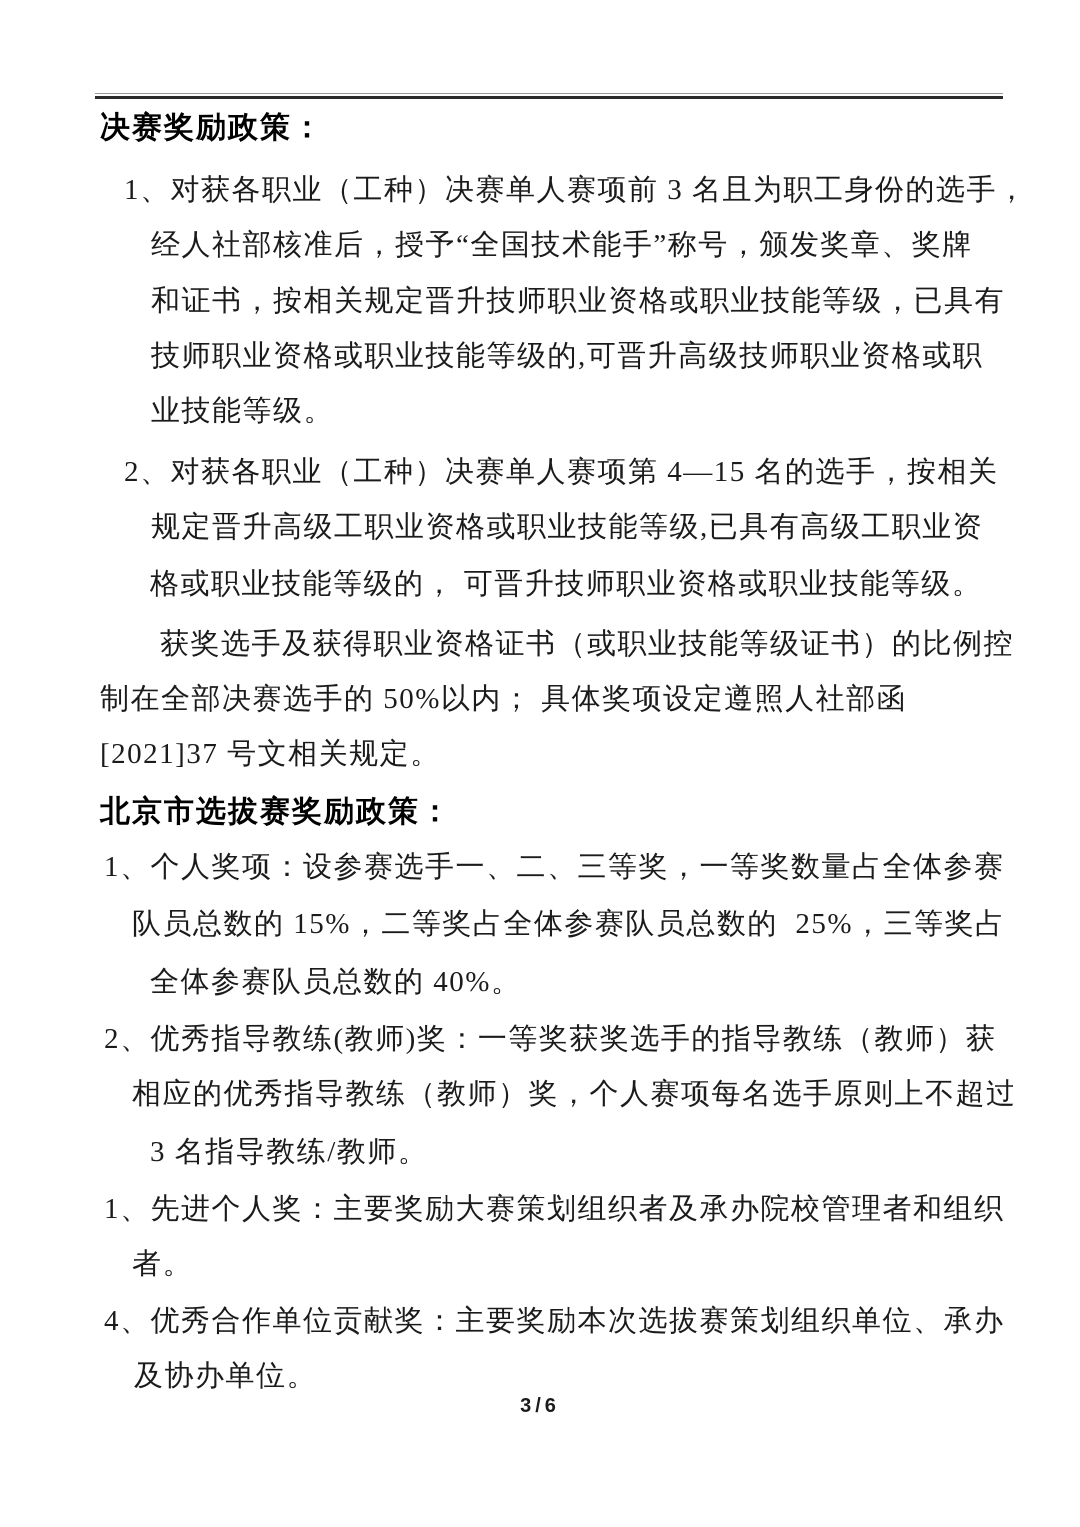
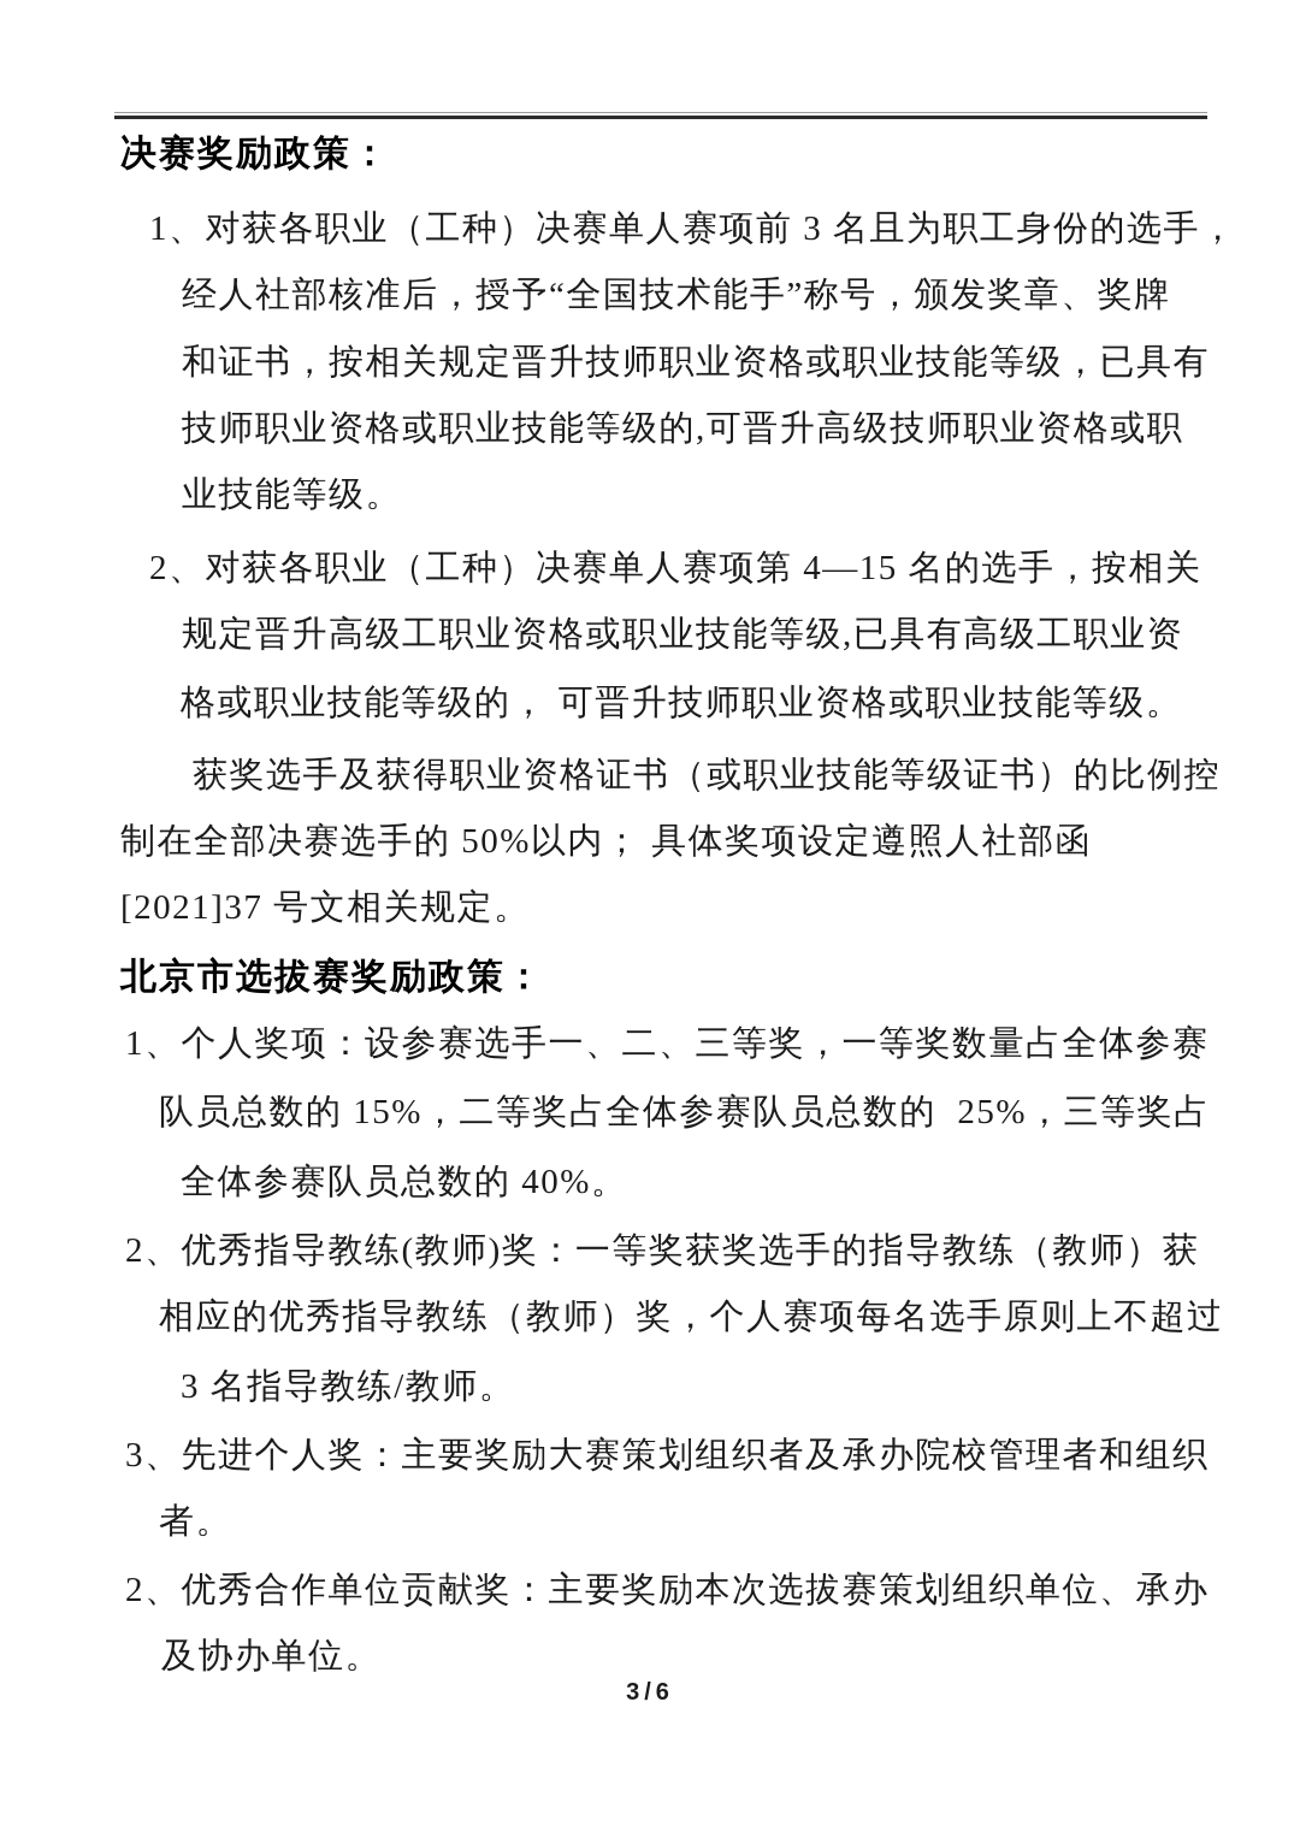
  决赛奖励政策：
  1、对获各职业（工种）决赛单人赛项前 3 名且为职工身份的选手，
  经人社部核准后，授予“全国技术能手”称号，颁发奖章、奖牌
  和证书，按相关规定晋升技师职业资格或职业技能等级，已具有
  技师职业资格或职业技能等级的,可晋升高级技师职业资格或职
  业技能等级。
  2、对获各职业（工种）决赛单人赛项第 4—15 名的选手，按相关
  规定晋升高级工职业资格或职业技能等级,已具有高级工职业资
  格或职业技能等级的， 可晋升技师职业资格或职业技能等级。
  获奖选手及获得职业资格证书（或职业技能等级证书）的比例控
  制在全部决赛选手的 50%以内； 具体奖项设定遵照人社部函
  [2021]37 号文相关规定。
  北京市选拔赛奖励政策：
  1、个人奖项：设参赛选手一、二、三等奖，一等奖数量占全体参赛
  队员总数的 15%，二等奖占全体参赛队员总数的 25%，三等奖占
  全体参赛队员总数的 40%。
  2、优秀指导教练(教师)奖：一等奖获奖选手的指导教练（教师）获
  相应的优秀指导教练（教师）奖，个人赛项每名选手原则上不超过
  3 名指导教练/教师。
- 1、先进个人奖：主要奖励大赛策划组织者及承办院校管理者和组织
+ 3、先进个人奖：主要奖励大赛策划组织者及承办院校管理者和组织
  者。
- 4、优秀合作单位贡献奖：主要奖励本次选拔赛策划组织单位、承办
+ 2、优秀合作单位贡献奖：主要奖励本次选拔赛策划组织单位、承办
  及协办单位。
  3/6
